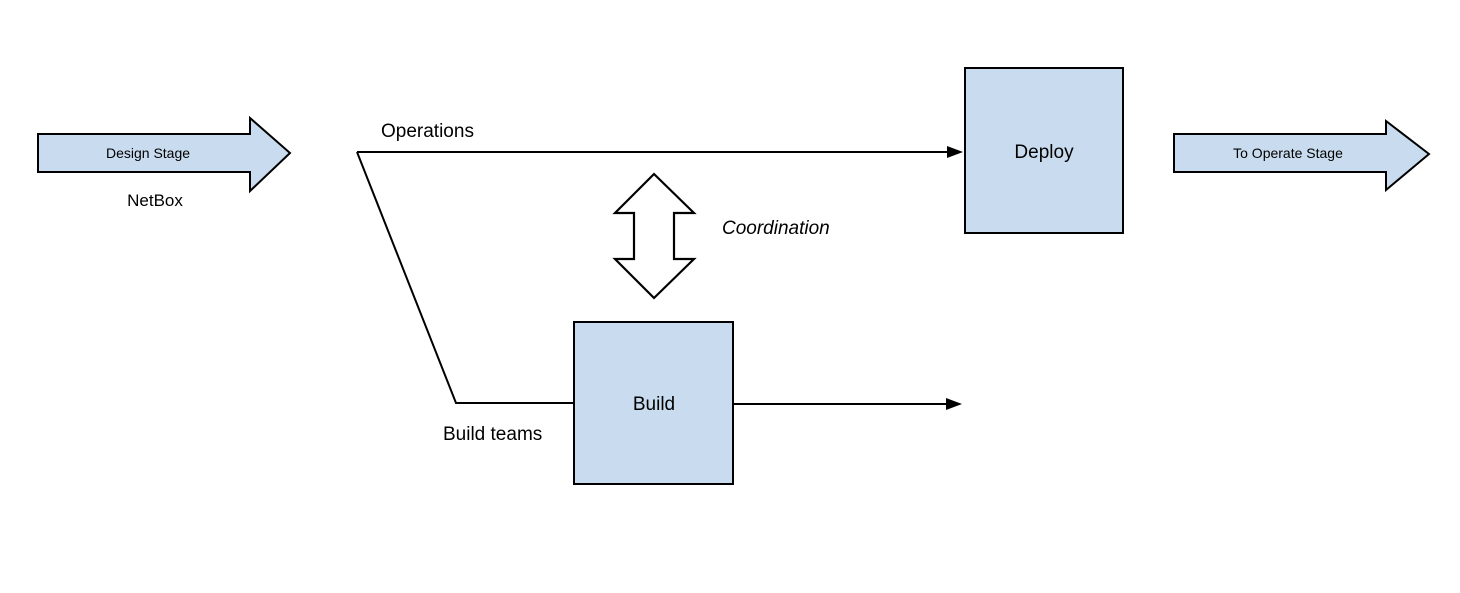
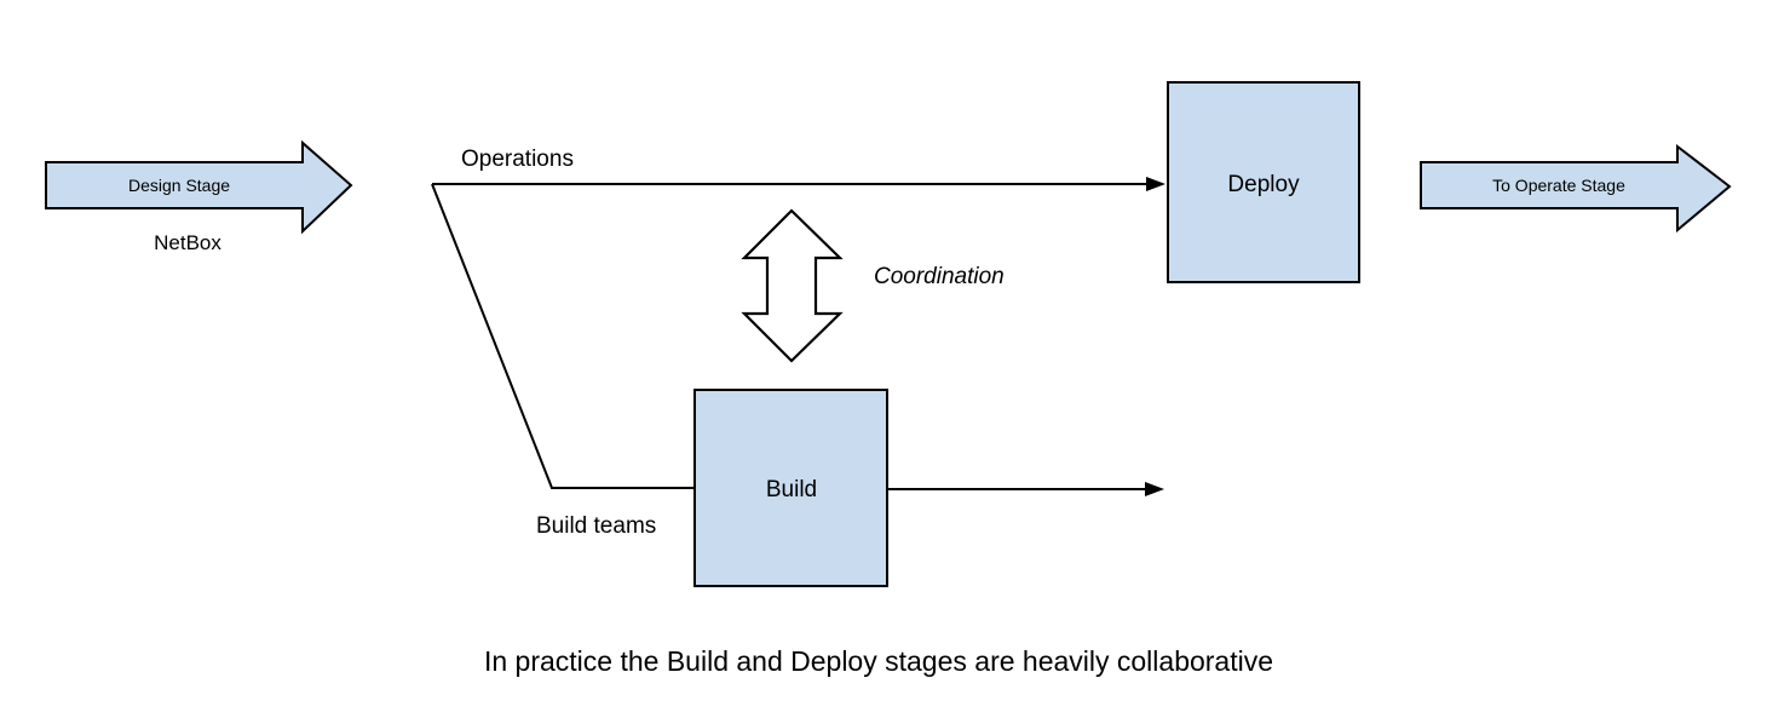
  Design Stage
  NetBox
  To Operate Stage
  Operations
  Build teams
  Coordination
  Deploy
  Build
+ In practice the Build and Deploy stages are heavily collaborative
